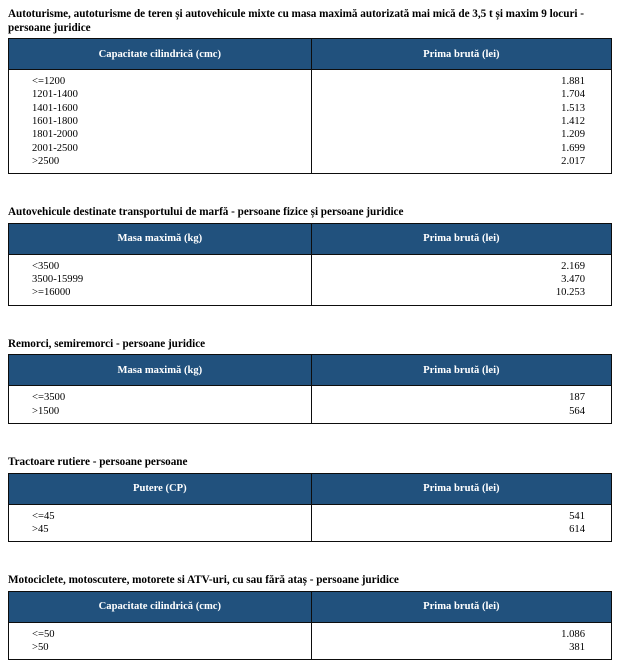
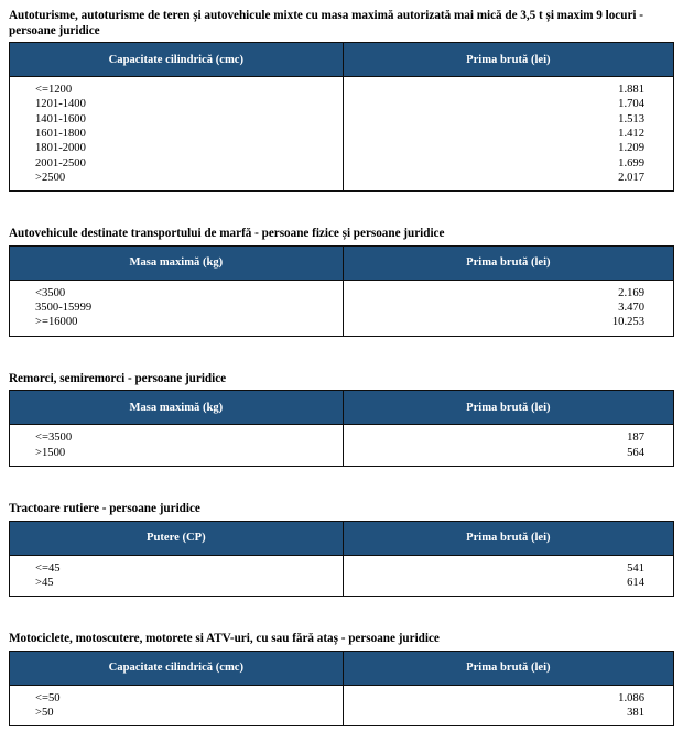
  Autoturisme, autoturisme de teren și autovehicule mixte cu masa maximă autorizată mai mică de 3,5 t și maxim 9 locuri - persoane juridice
  Capacitate cilindrică (cmc)	Prima brută (lei)
  <=1200 1201-1400 1401-1600 1601-1800 1801-2000 2001-2500 >2500	1.881 1.704 1.513 1.412 1.209 1.699 2.017
  Autovehicule destinate transportului de marfă - persoane fizice și persoane juridice
  Masa maximă (kg)	Prima brută (lei)
  <3500 3500-15999 >=16000	2.169 3.470 10.253
  Remorci, semiremorci - persoane juridice
  Masa maximă (kg)	Prima brută (lei)
  <=3500 >1500	187 564
- Tractoare rutiere - persoane persoane
+ Tractoare rutiere - persoane juridice
  Putere (CP)	Prima brută (lei)
  <=45 >45	541 614
  Motociclete, motoscutere, motorete si ATV-uri, cu sau fără ataș - persoane juridice
  Capacitate cilindrică (cmc)	Prima brută (lei)
  <=50 >50	1.086 381
